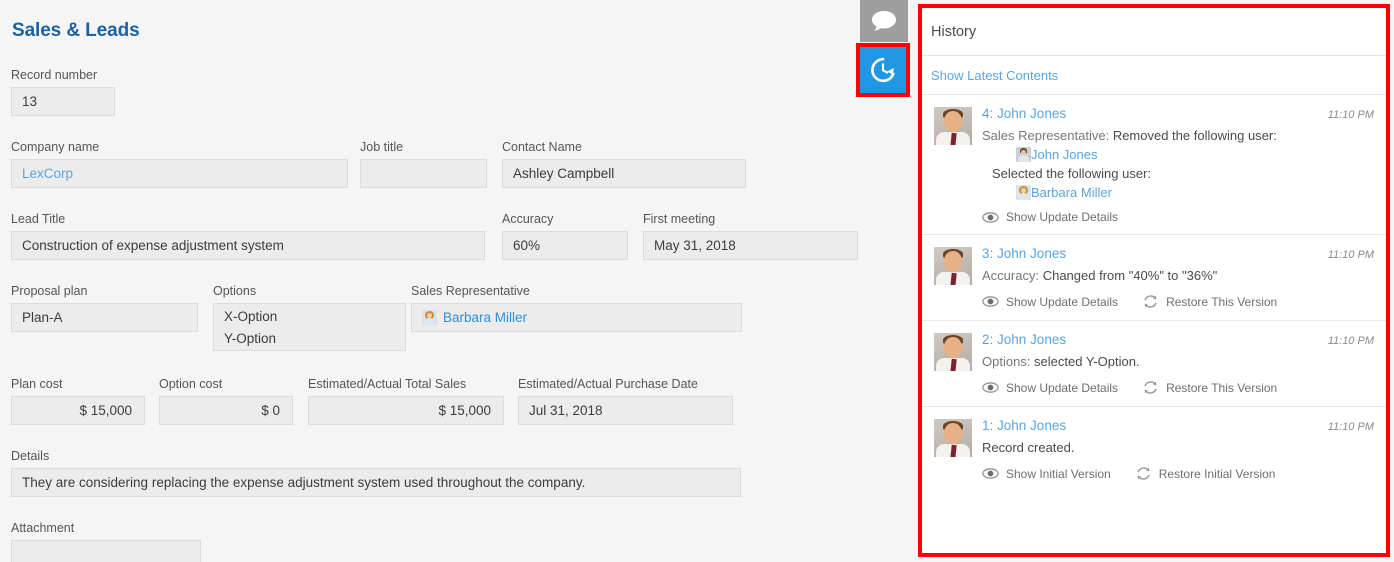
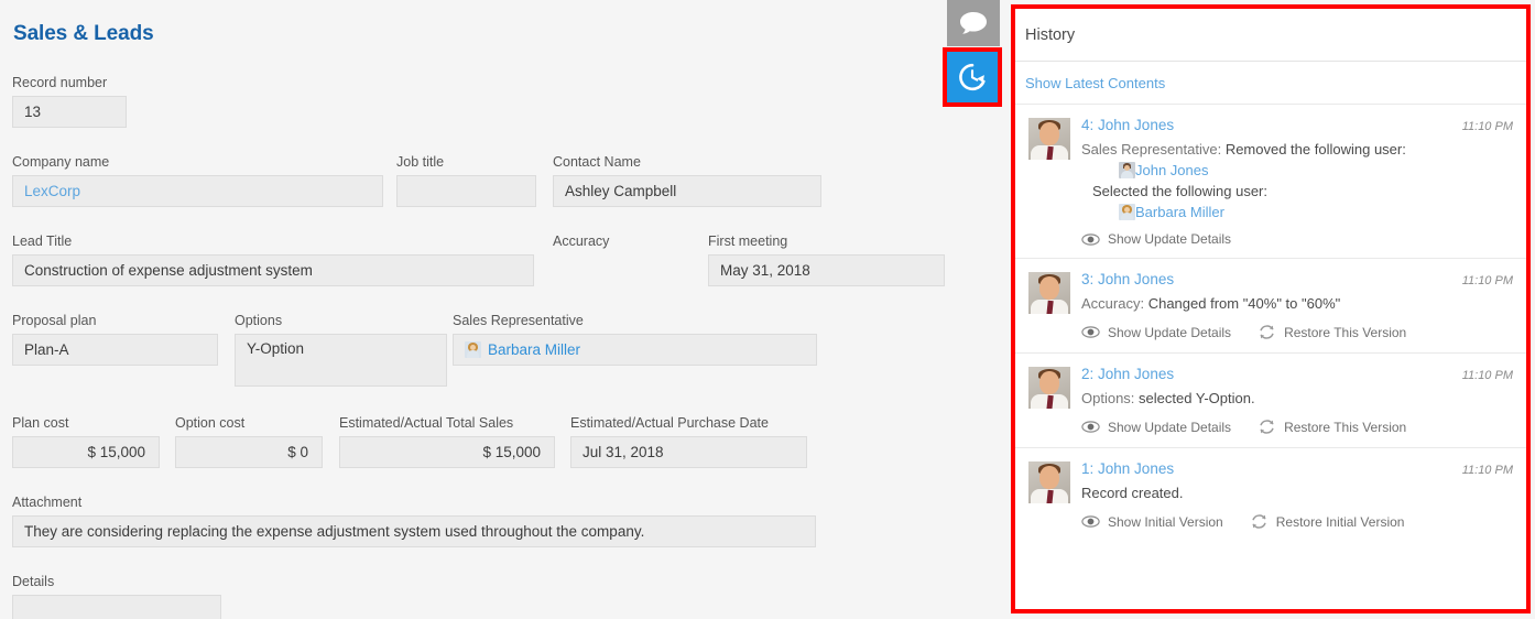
  Sales & Leads
  Record number
  13
  Company name
  LexCorp
  Job title
  Contact Name
  Ashley Campbell
  Lead Title
  Construction of expense adjustment system
  Accuracy
- 60%
  First meeting
  May 31, 2018
  Proposal plan
  Plan-A
  Options
- X-Option
  Y-Option
  Sales Representative
  Barbara Miller
  Plan cost
  $ 15,000
  Option cost
  $ 0
  Estimated/Actual Total Sales
  $ 15,000
  Estimated/Actual Purchase Date
  Jul 31, 2018
- Details
+ Attachment
  They are considering replacing the expense adjustment system used throughout the company.
- Attachment
+ Details
  History
  Show Latest Contents
  4: John Jones
  11:10 PM
  Sales Representative: Removed the following user:
  John Jones
  Selected the following user:
  Barbara Miller
  Show Update Details
  3: John Jones
  11:10 PM
- Accuracy: Changed from "40%" to "36%"
+ Accuracy: Changed from "40%" to "60%"
  Show Update Details
  Restore This Version
  2: John Jones
  11:10 PM
  Options: selected Y-Option.
  Show Update Details
  Restore This Version
  1: John Jones
  11:10 PM
  Record created.
  Show Initial Version
  Restore Initial Version
